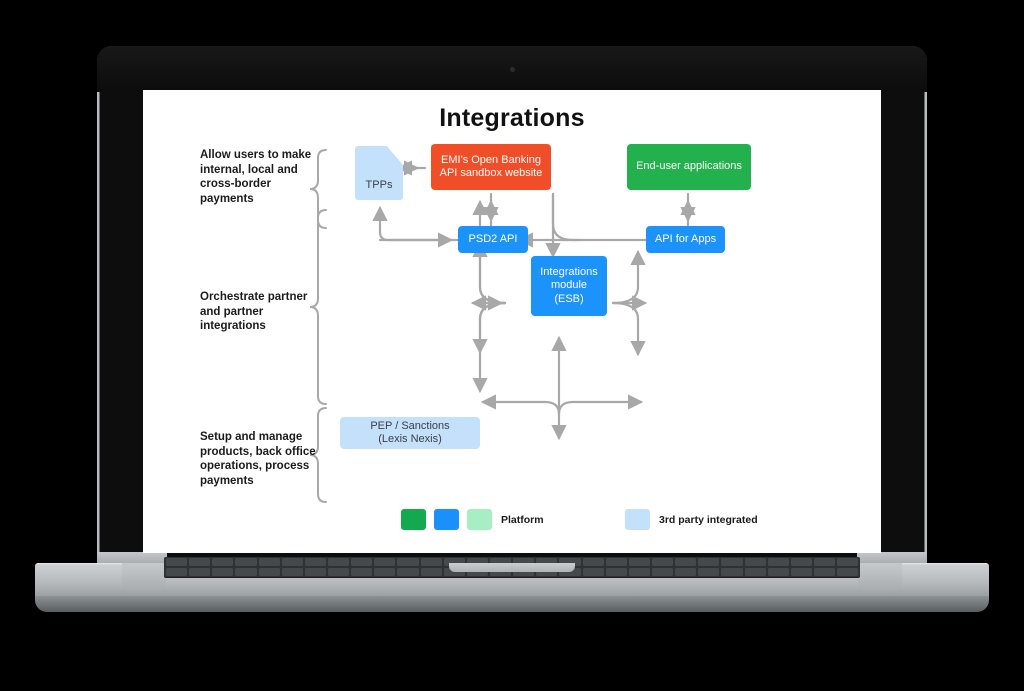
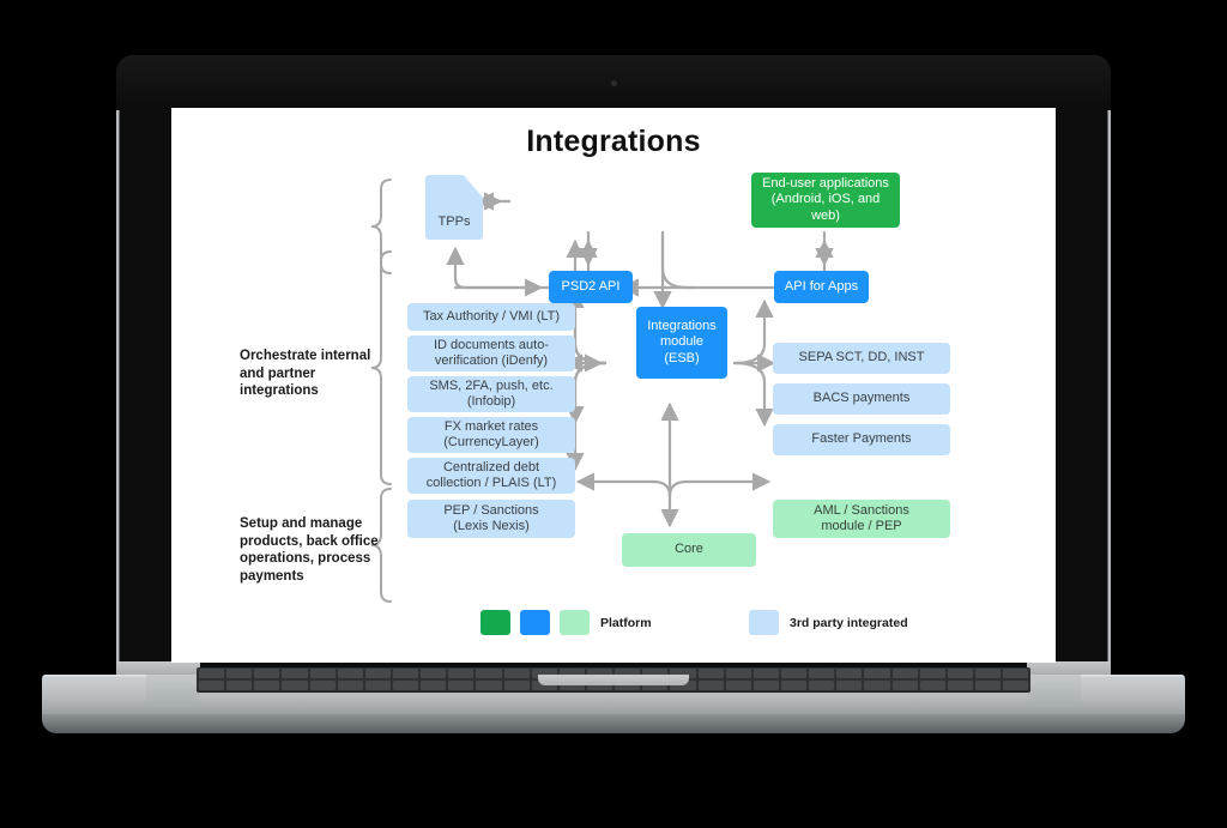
  Integrations
- Allow users to make internal, local and cross-border payments
- Orchestrate partner and partner integrations
+ Orchestrate internal and partner integrations
  Setup and manage products, back office operations, process payments
  TPPs
- EMI's Open Banking
- API sandbox website
  End-user applications
+ (Android, iOS, and web)
  PSD2 API
  API for Apps
  Integrations
  module
  (ESB)
+ Tax Authority / VMI (LT)
+ ID documents auto-
+ verification (iDenfy)
+ SMS, 2FA, push, etc.
+ (Infobip)
+ FX market rates
+ (CurrencyLayer)
+ Centralized debt
+ collection / PLAIS (LT)
  PEP / Sanctions
  (Lexis Nexis)
+ SEPA SCT, DD, INST
+ BACS payments
+ Faster Payments
+ AML / Sanctions
+ module / PEP
+ Core
  Platform
  3rd party integrated
